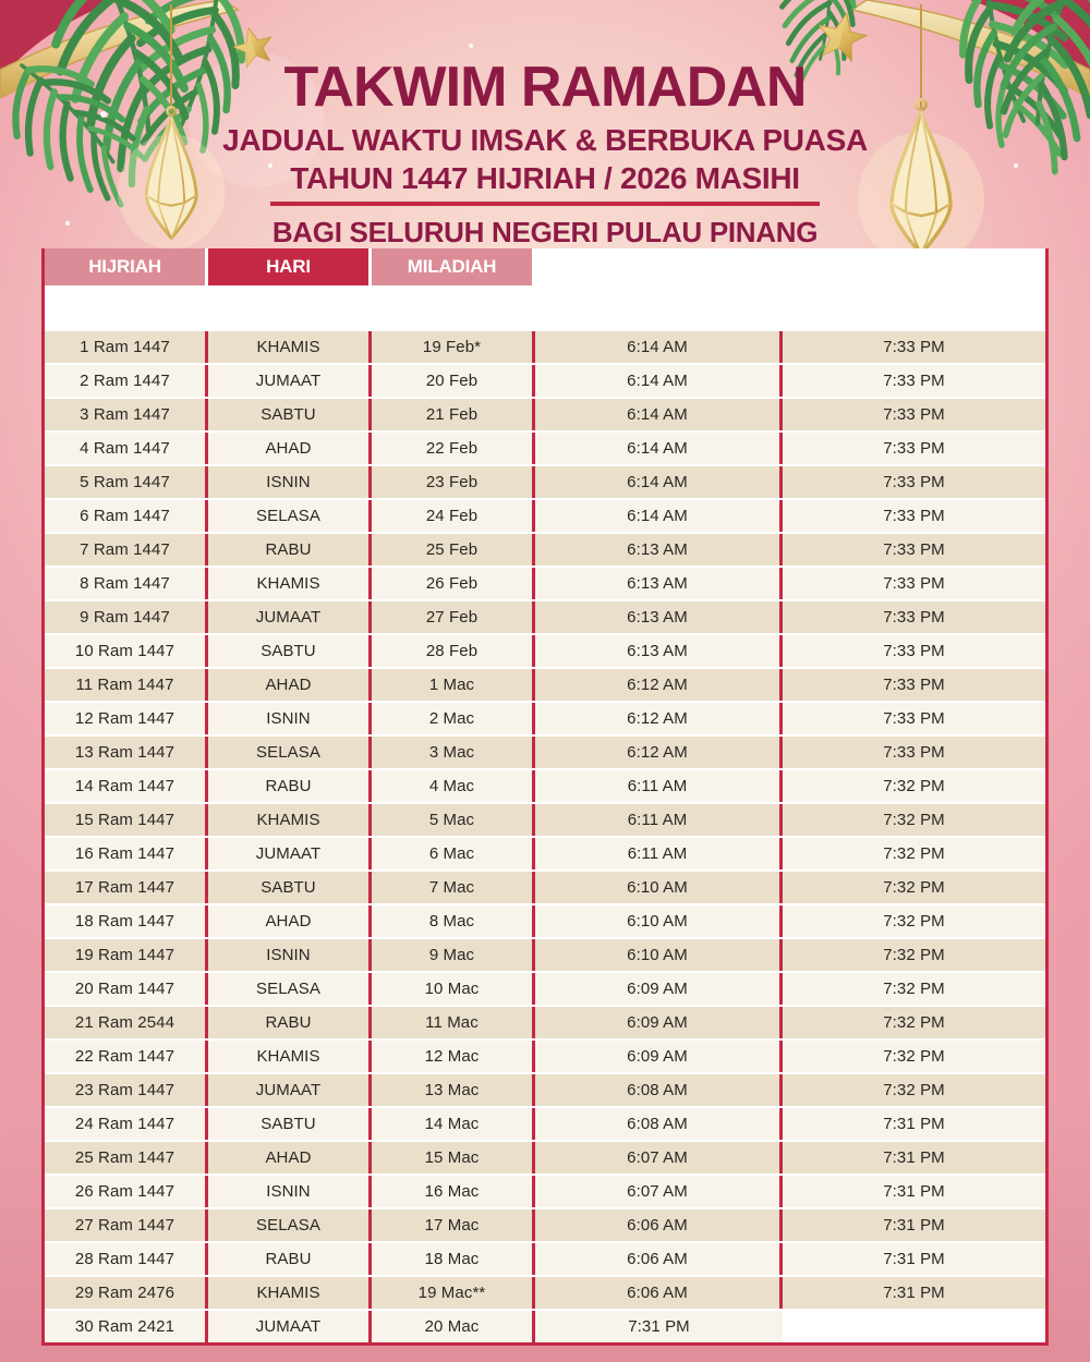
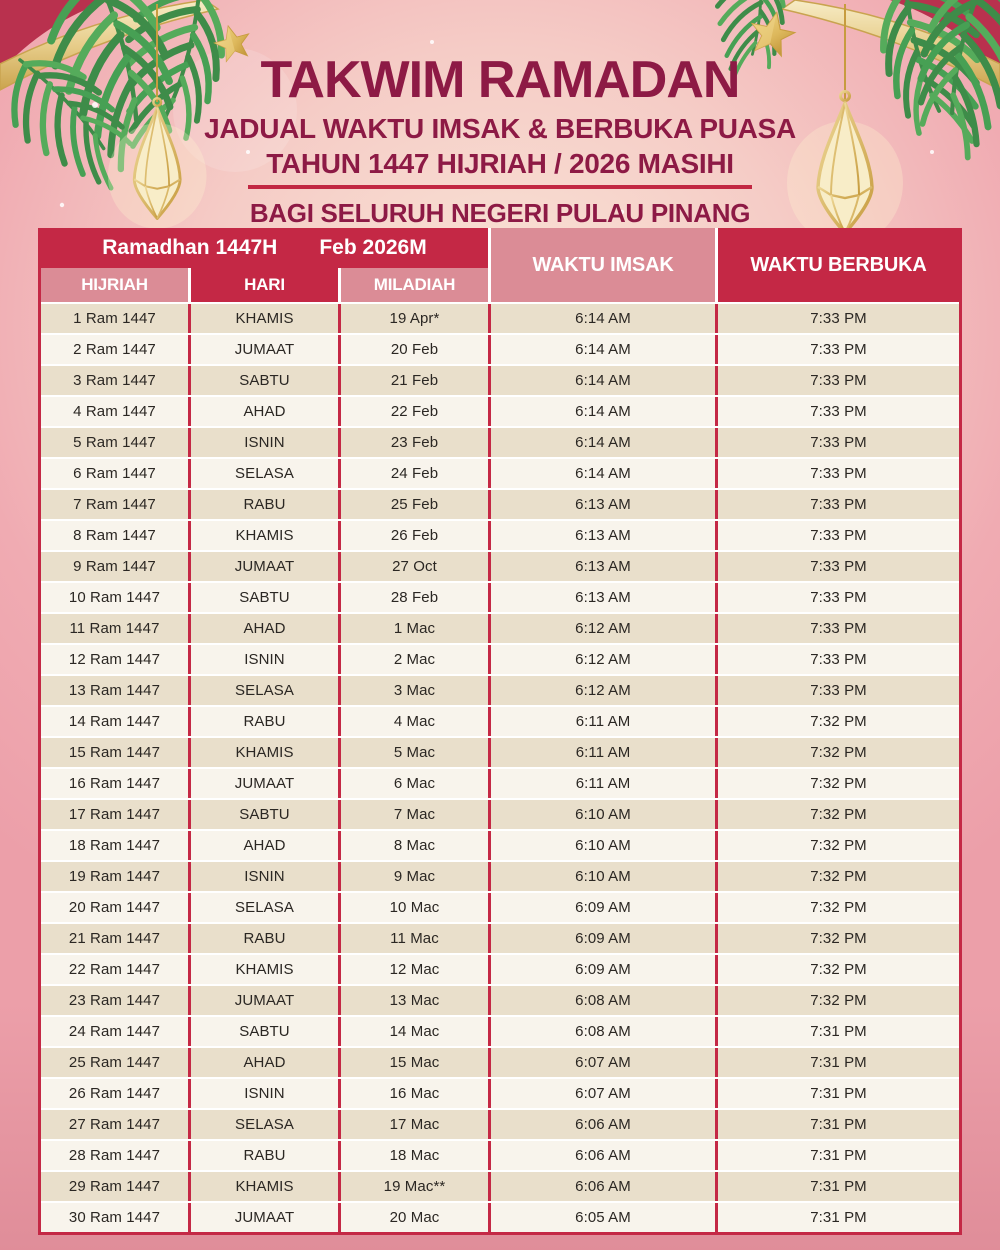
  TAKWIM RAMADAN
  JADUAL WAKTU IMSAK & BERBUKA PUASA
  TAHUN 1447 HIJRIAH / 2026 MASIHI
  BAGI SELURUH NEGERI PULAU PINANG
+ Ramadhan 1447H
+ Feb 2026M
  HIJRIAH
  HARI
  MILADIAH
+ WAKTU IMSAK
+ WAKTU BERBUKA
  1 Ram 1447
  KHAMIS
- 19 Feb*
+ 19 Apr*
  6:14 AM
  7:33 PM
  2 Ram 1447
  JUMAAT
  20 Feb
  6:14 AM
  7:33 PM
  3 Ram 1447
  SABTU
  21 Feb
  6:14 AM
  7:33 PM
  4 Ram 1447
  AHAD
  22 Feb
  6:14 AM
  7:33 PM
  5 Ram 1447
  ISNIN
  23 Feb
  6:14 AM
  7:33 PM
  6 Ram 1447
  SELASA
  24 Feb
  6:14 AM
  7:33 PM
  7 Ram 1447
  RABU
  25 Feb
  6:13 AM
  7:33 PM
  8 Ram 1447
  KHAMIS
  26 Feb
  6:13 AM
  7:33 PM
  9 Ram 1447
  JUMAAT
- 27 Feb
+ 27 Oct
  6:13 AM
  7:33 PM
  10 Ram 1447
  SABTU
  28 Feb
  6:13 AM
  7:33 PM
  11 Ram 1447
  AHAD
  1 Mac
  6:12 AM
  7:33 PM
  12 Ram 1447
  ISNIN
  2 Mac
  6:12 AM
  7:33 PM
  13 Ram 1447
  SELASA
  3 Mac
  6:12 AM
  7:33 PM
  14 Ram 1447
  RABU
  4 Mac
  6:11 AM
  7:32 PM
  15 Ram 1447
  KHAMIS
  5 Mac
  6:11 AM
  7:32 PM
  16 Ram 1447
  JUMAAT
  6 Mac
  6:11 AM
  7:32 PM
  17 Ram 1447
  SABTU
  7 Mac
  6:10 AM
  7:32 PM
  18 Ram 1447
  AHAD
  8 Mac
  6:10 AM
  7:32 PM
  19 Ram 1447
  ISNIN
  9 Mac
  6:10 AM
  7:32 PM
  20 Ram 1447
  SELASA
  10 Mac
  6:09 AM
  7:32 PM
- 21 Ram 2544
+ 21 Ram 1447
  RABU
  11 Mac
  6:09 AM
  7:32 PM
  22 Ram 1447
  KHAMIS
  12 Mac
  6:09 AM
  7:32 PM
  23 Ram 1447
  JUMAAT
  13 Mac
  6:08 AM
  7:32 PM
  24 Ram 1447
  SABTU
  14 Mac
  6:08 AM
  7:31 PM
  25 Ram 1447
  AHAD
  15 Mac
  6:07 AM
  7:31 PM
  26 Ram 1447
  ISNIN
  16 Mac
  6:07 AM
  7:31 PM
  27 Ram 1447
  SELASA
  17 Mac
  6:06 AM
  7:31 PM
  28 Ram 1447
  RABU
  18 Mac
  6:06 AM
  7:31 PM
- 29 Ram 2476
+ 29 Ram 1447
  KHAMIS
  19 Mac**
  6:06 AM
  7:31 PM
- 30 Ram 2421
+ 30 Ram 1447
  JUMAAT
  20 Mac
+ 6:05 AM
  7:31 PM
